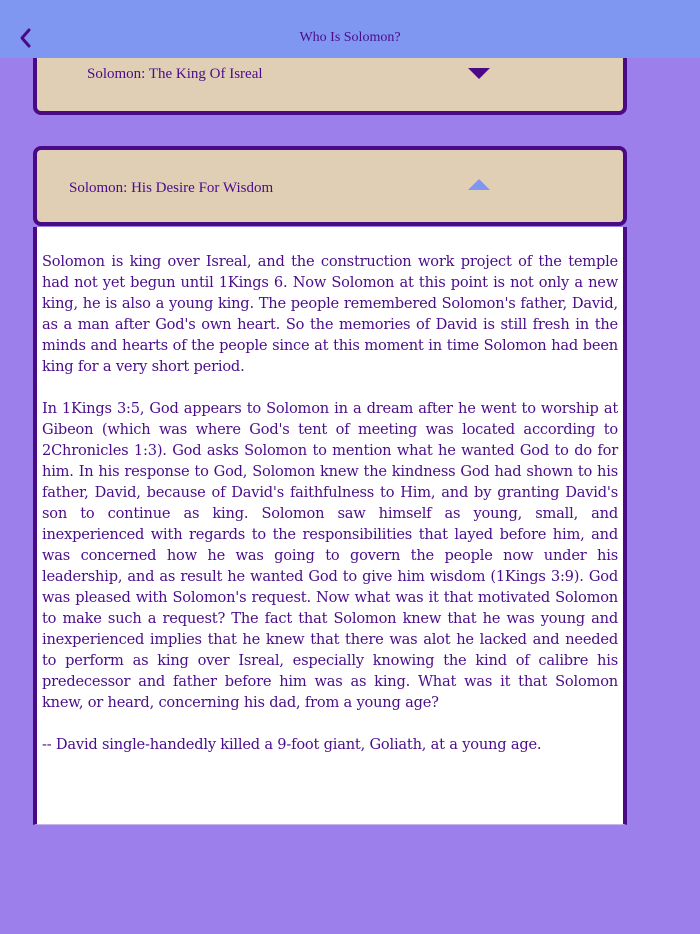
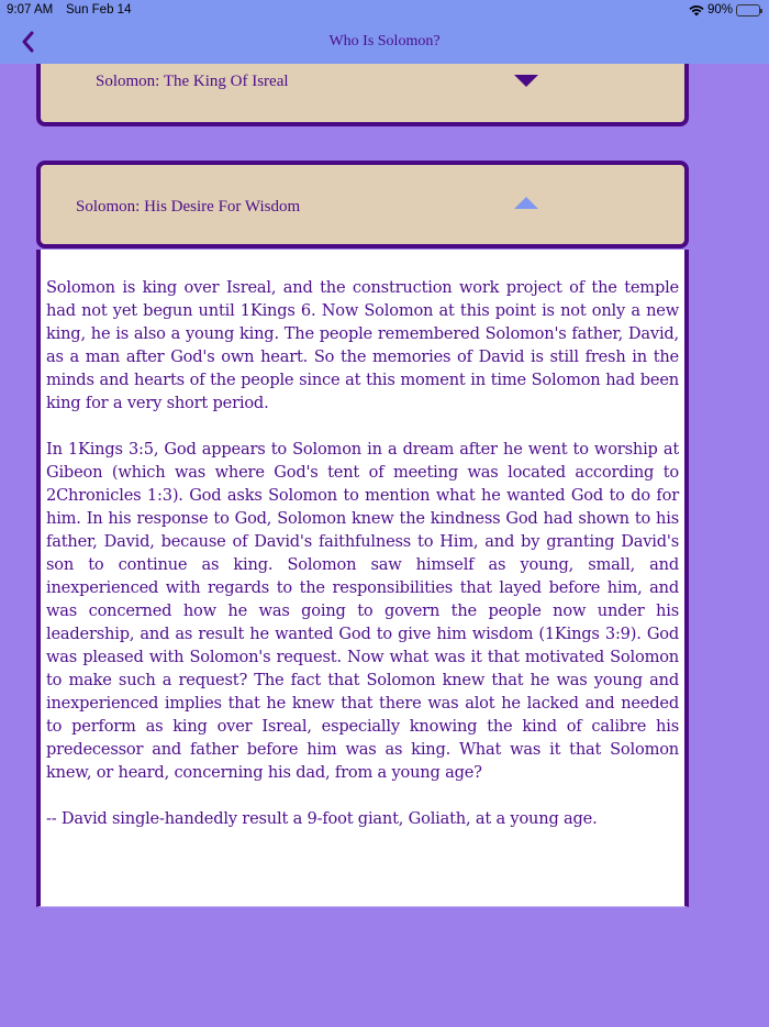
  Solomon: The King Of Isreal
+ 9:07 AM
+ Sun Feb 14
+ 90%
  Who Is Solomon?
  Solomon: His Desire For Wisdom
  Solomon is king over Isreal, and the construction work project of the temple had not yet begun until 1Kings 6. Now Solomon at this point is not only a new king, he is also a young king. The people remembered Solomon's father, David, as a man after God's own heart. So the memories of David is still fresh in the minds and hearts of the people since at this moment in time Solomon had been king for a very short period.
  In 1Kings 3:5, God appears to Solomon in a dream after he went to worship at Gibeon (which was where God's tent of meeting was located according to 2Chronicles 1:3). God asks Solomon to mention what he wanted God to do for him. In his response to God, Solomon knew the kindness God had shown to his father, David, because of David's faithfulness to Him, and by granting David's son to continue as king. Solomon saw himself as young, small, and inexperienced with regards to the responsibilities that layed before him, and was concerned how he was going to govern the people now under his leadership, and as result he wanted God to give him wisdom (1Kings 3:9). God was pleased with Solomon's request. Now what was it that motivated Solomon to make such a request? The fact that Solomon knew that he was young and inexperienced implies that he knew that there was alot he lacked and needed to perform as king over Isreal, especially knowing the kind of calibre his predecessor and father before him was as king. What was it that Solomon knew, or heard, concerning his dad, from a young age?
- -- David single-handedly killed a 9-foot giant, Goliath, at a young age.
+ -- David single-handedly result a 9-foot giant, Goliath, at a young age.
